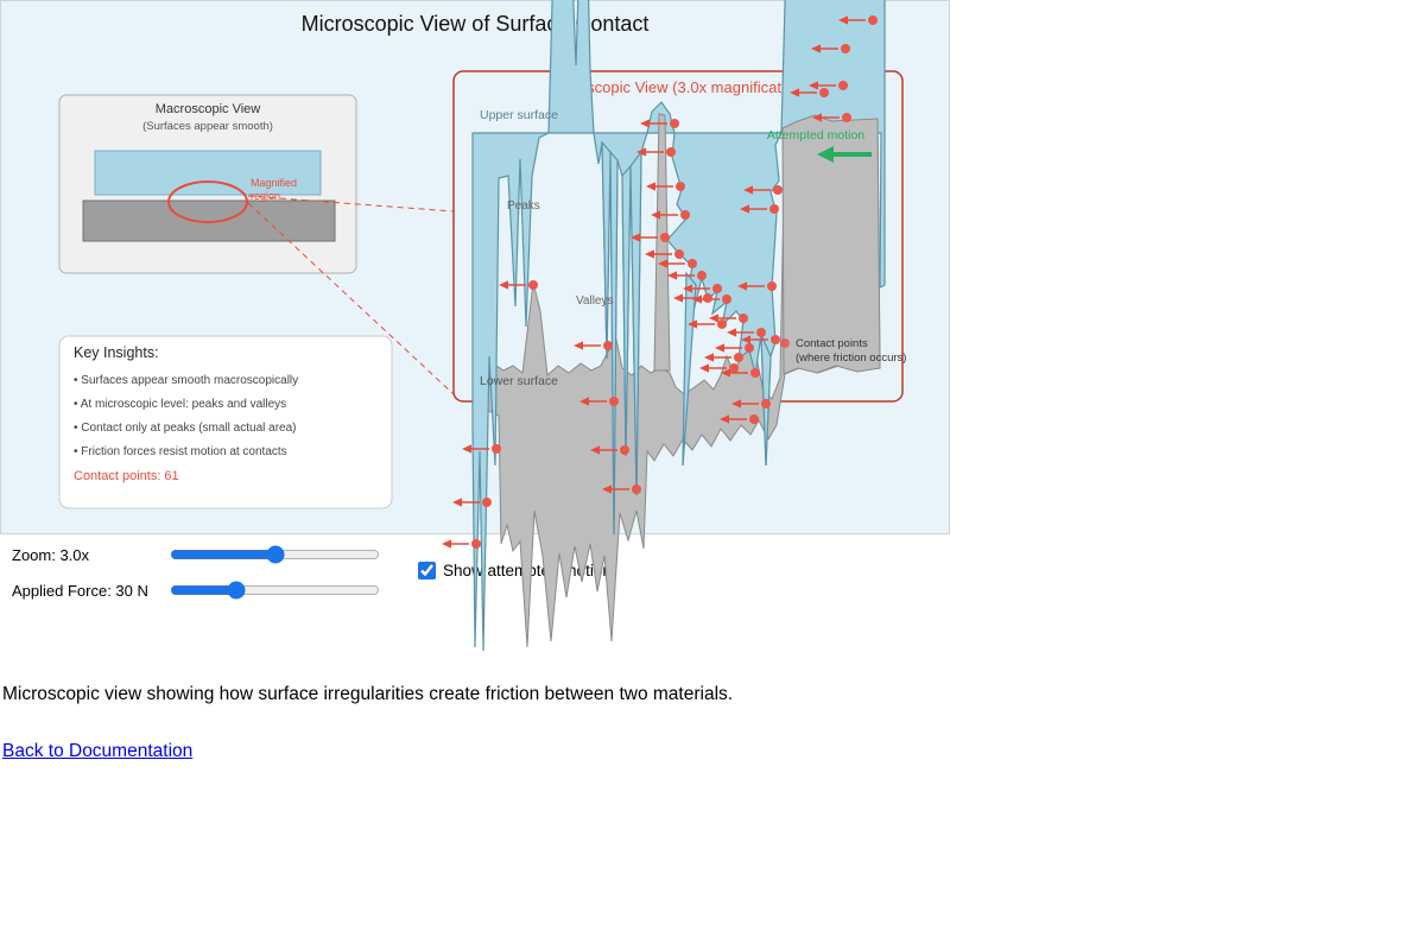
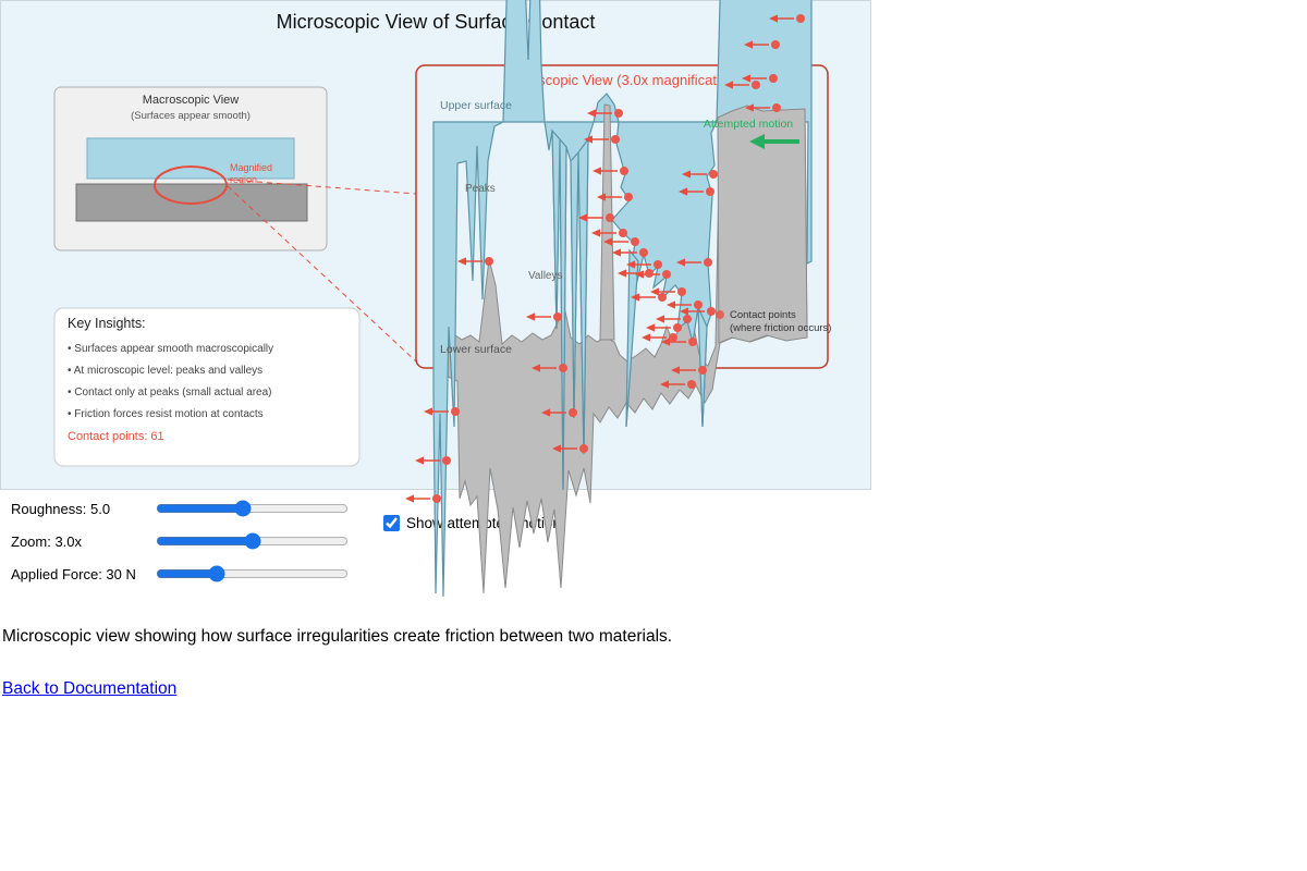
  Microscopic View of Surfaontact
  Macroscopic View
  (Surfaces appear smooth)
  Magnified
  egion
  Key Insights:
  • Surfaces appear smooth macroscopically
  • At microscopic level: peaks and valleys
  • Contact only at peaks (small actual area)
  • Friction forces resist motion at contacts
  Contact points: 61
  copic View (3.0x magnificat
  Upper surface
  Peaks
  Valleys
  Lower surface
  Attempted motion
  Contact points
  (where friction occurs)
+ Roughness: 5.0
  Zoom: 3.0x
  Applied Force: 30 N
  Microscopic view showing how surface irregularities create friction between two materials.
  Back to Documentation
